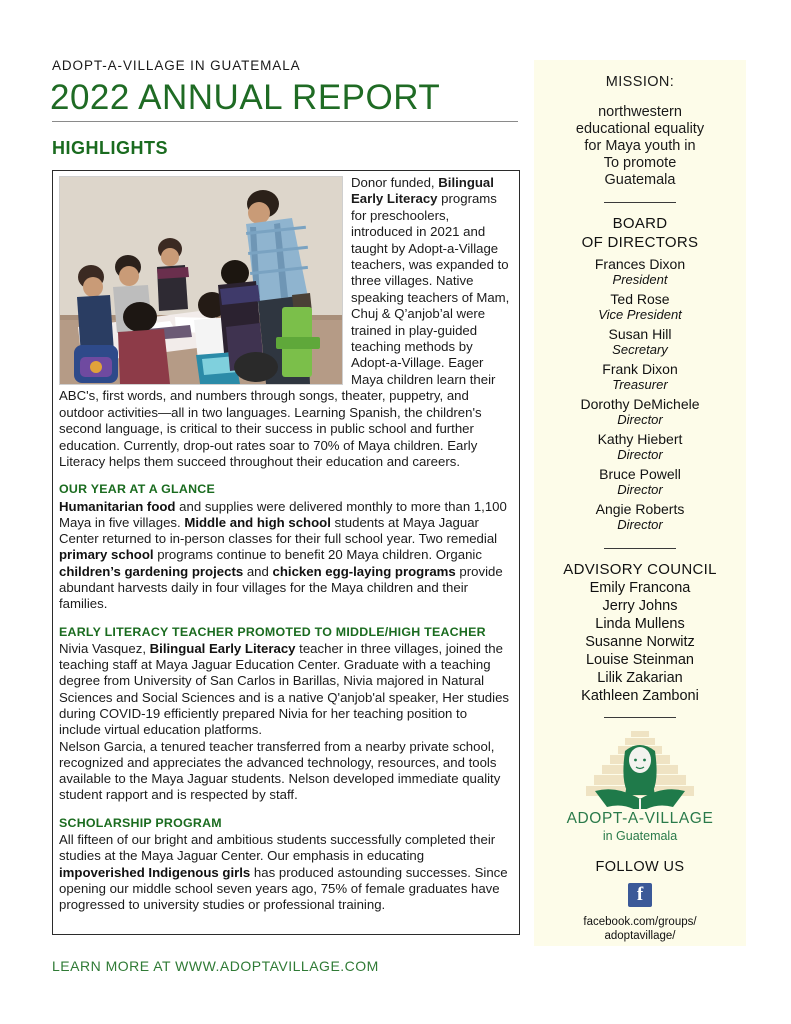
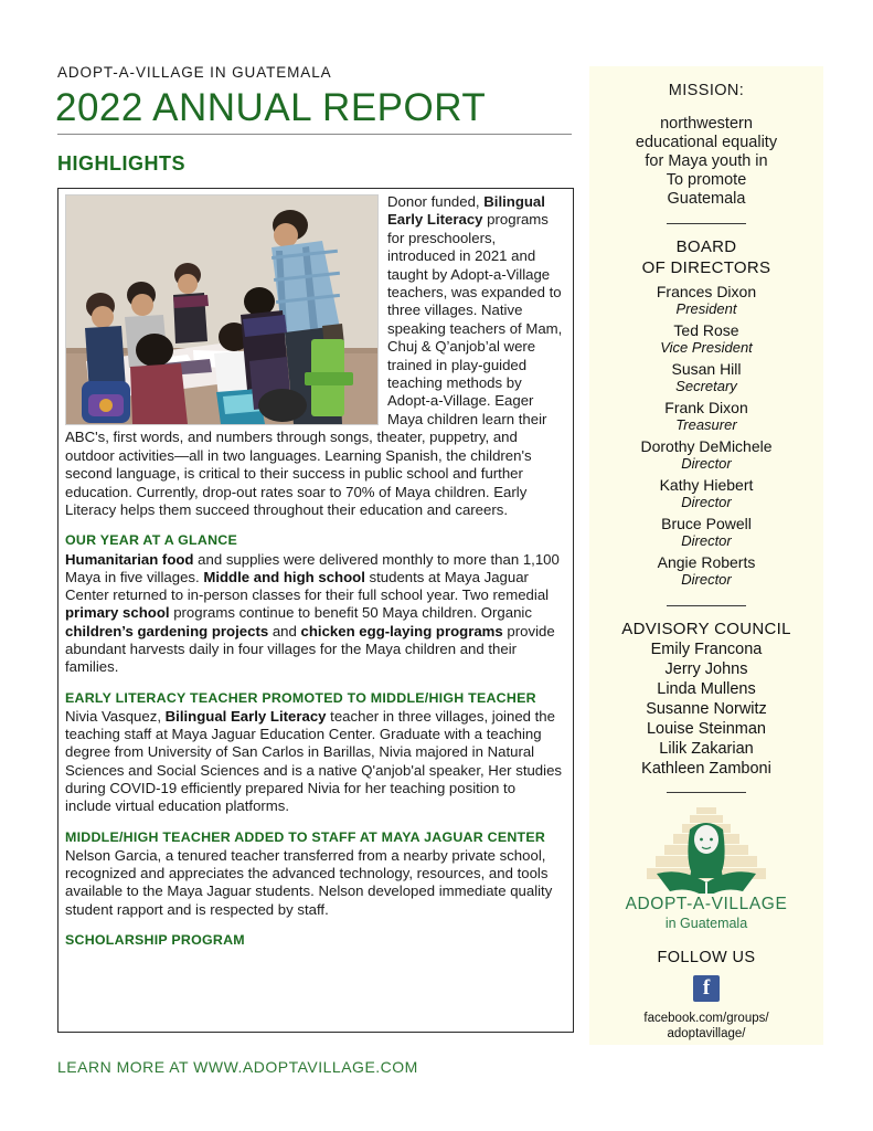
  ADOPT-A-VILLAGE IN GUATEMALA
  2022 ANNUAL REPORT
  HIGHLIGHTS
  Donor funded, Bilingual Early Literacy programs for preschoolers, introduced in 2021 and taught by Adopt-a-Village teachers, was expanded to three villages. Native speaking teachers of Mam, Chuj & Q’anjob’al were trained in play-guided teaching methods by Adopt-a-Village. Eager Maya children learn their ABC's, first words, and numbers through songs, theater, puppetry, and outdoor activities—all in two languages. Learning Spanish, the children's second language, is critical to their success in public school and further education. Currently, drop-out rates soar to 70% of Maya children. Early Literacy helps them succeed throughout their education and careers.
  OUR YEAR AT A GLANCE
- Humanitarian food and supplies were delivered monthly to more than 1,100 Maya in five villages. Middle and high school students at Maya Jaguar Center returned to in-person classes for their full school year. Two remedial primary school programs continue to benefit 20 Maya children. Organic children’s gardening projects and chicken egg-laying programs provide abundant harvests daily in four villages for the Maya children and their families.
+ Humanitarian food and supplies were delivered monthly to more than 1,100 Maya in five villages. Middle and high school students at Maya Jaguar Center returned to in-person classes for their full school year. Two remedial primary school programs continue to benefit 50 Maya children. Organic children’s gardening projects and chicken egg-laying programs provide abundant harvests daily in four villages for the Maya children and their families.
  EARLY LITERACY TEACHER PROMOTED TO MIDDLE/HIGH TEACHER
  Nivia Vasquez, Bilingual Early Literacy teacher in three villages, joined the teaching staff at Maya Jaguar Education Center. Graduate with a teaching degree from University of San Carlos in Barillas, Nivia majored in Natural Sciences and Social Sciences and is a native Q'anjob'al speaker, Her studies during COVID-19 efficiently prepared Nivia for her teaching position to include virtual education platforms.
+ MIDDLE/HIGH TEACHER ADDED TO STAFF AT MAYA JAGUAR CENTER
  Nelson Garcia, a tenured teacher transferred from a nearby private school, recognized and appreciates the advanced technology, resources, and tools available to the Maya Jaguar students. Nelson developed immediate quality student rapport and is respected by staff.
  SCHOLARSHIP PROGRAM
- All fifteen of our bright and ambitious students successfully completed their studies at the Maya Jaguar Center. Our emphasis in educating impoverished Indigenous girls has produced astounding successes. Since opening our middle school seven years ago, 75% of female graduates have progressed to university studies or professional training.
  MISSION:
  northwestern
  educational equality
  for Maya youth in
  To promote
  Guatemala
  BOARD
  OF DIRECTORS
  Frances Dixon
  President
  Ted Rose
  Vice President
  Susan Hill
  Secretary
  Frank Dixon
  Treasurer
  Dorothy DeMichele
  Director
  Kathy Hiebert
  Director
  Bruce Powell
  Director
  Angie Roberts
  Director
  ADVISORY COUNCIL
  Emily Francona
  Jerry Johns
  Linda Mullens
  Susanne Norwitz
  Louise Steinman
  Lilik Zakarian
  Kathleen Zamboni
  ADOPT-A-VILLAGE
  in Guatemala
  FOLLOW US
  f
  facebook.com/groups/
  adoptavillage/
  LEARN MORE AT WWW.ADOPTAVILLAGE.COM
